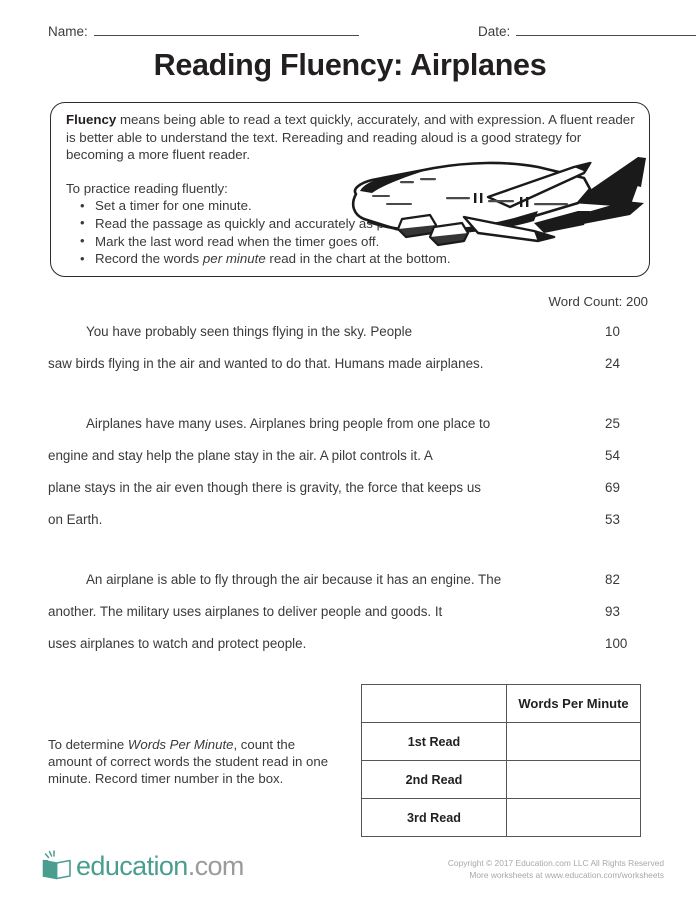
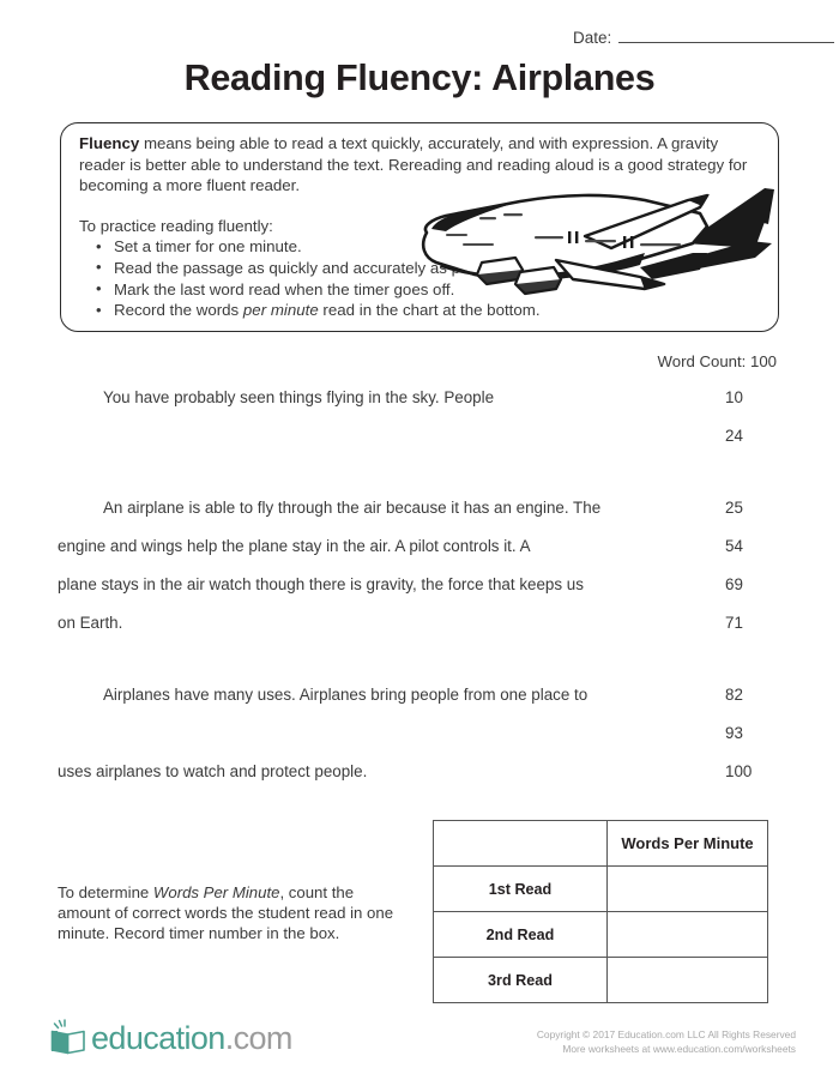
- Name:
  Date:
  Reading Fluency: Airplanes
- Fluency means being able to read a text quickly, accurately, and with expression. A fluent reader is better able to understand the text. Rereading and reading aloud is a good strategy for becoming a more fluent reader.
+ Fluency means being able to read a text quickly, accurately, and with expression. A gravity reader is better able to understand the text. Rereading and reading aloud is a good strategy for becoming a more fluent reader.
  To practice reading fluently:
  Set a timer for one minute.
  Read the passage as quickly and accurately a
  Mark the last word read when the timer goes off.
  Record the words per minute read in the chart at the bottom.
- Word Count: 200
+ Word Count: 100
  You have probably seen things flying in the sky. People
  10
- saw birds flying in the air and wanted to do that. Humans made airplanes.
  24
- Airplanes have many uses. Airplanes bring people from one place to
+ An airplane is able to fly through the air because it has an engine. The
  25
- engine and stay help the plane stay in the air. A pilot controls it. A
+ engine and wings help the plane stay in the air. A pilot controls it. A
  54
- plane stays in the air even though there is gravity, the force that keeps us
+ plane stays in the air watch though there is gravity, the force that keeps us
  69
  on Earth.
- 53
+ 71
- An airplane is able to fly through the air because it has an engine. The
+ Airplanes have many uses. Airplanes bring people from one place to
  82
- another. The military uses airplanes to deliver people and goods. It
  93
  uses airplanes to watch and protect people.
  100
  To determine Words Per Minute, count the amount of correct words the student read in one minute. Record timer number in the box.
  	Words Per Minute
  1st Read
  2nd Read
  3rd Read
  education.com
  Copyright © 2017 Education.com LLC All Rights Reserved
  More worksheets at www.education.com/worksheets
